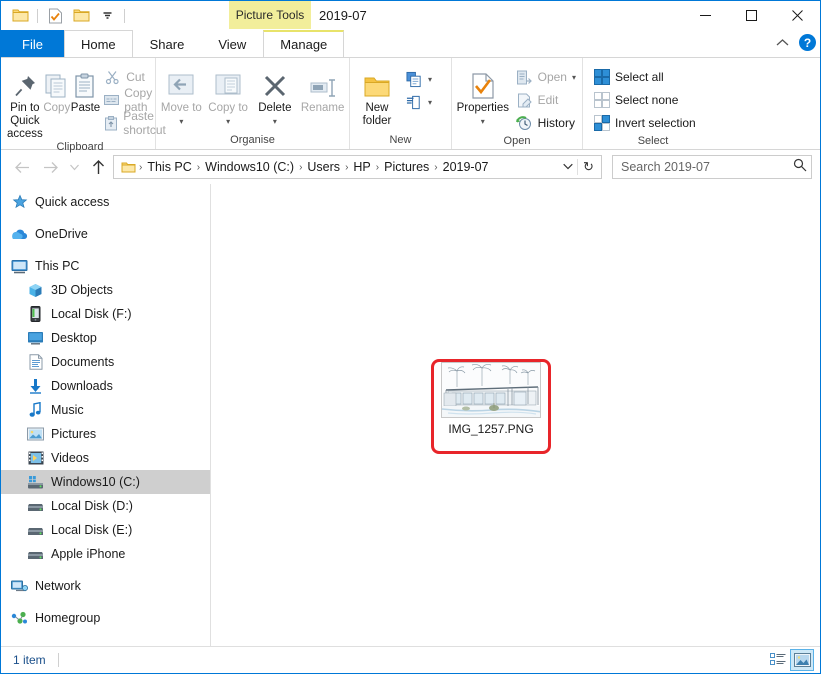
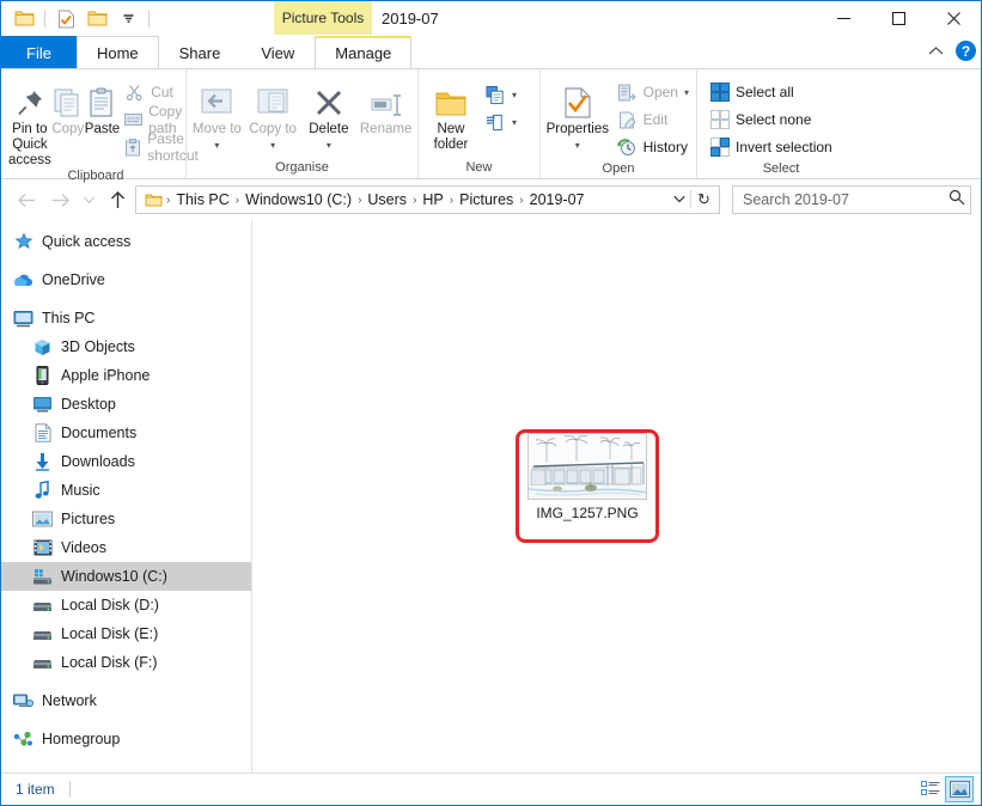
  Picture Tools
  2019-07
  File
  Home
  Share
  View
  Manage
  ?
  Pin to Quick access
  Copy
  Paste
  Cut
  Copy path
  Paste shortcut
  Clipboard
  Move to
  ▾
  Copy to
  ▾
  Delete
  ▾
  Rename
  Organise
  New folder
  ▾
  ▾
  New
  Properties
  ▾
  Open
  ▾
  Edit
  History
  Open
  Select all
  Select none
  Invert selection
  Select
  ›
  This PC
  ›
  Windows10 (C:)
  ›
  Users
  ›
  HP
  ›
  Pictures
  ›
  2019-07
  ↻
  Search 2019-07
  Quick access
  OneDrive
  This PC
  3D Objects
- Local Disk (F:)
+ Apple iPhone
  Desktop
  Documents
  Downloads
  Music
  Pictures
  Videos
  Windows10 (C:)
  Local Disk (D:)
  Local Disk (E:)
- Apple iPhone
+ Local Disk (F:)
  Network
  Homegroup
  IMG_1257.PNG
  1 item
